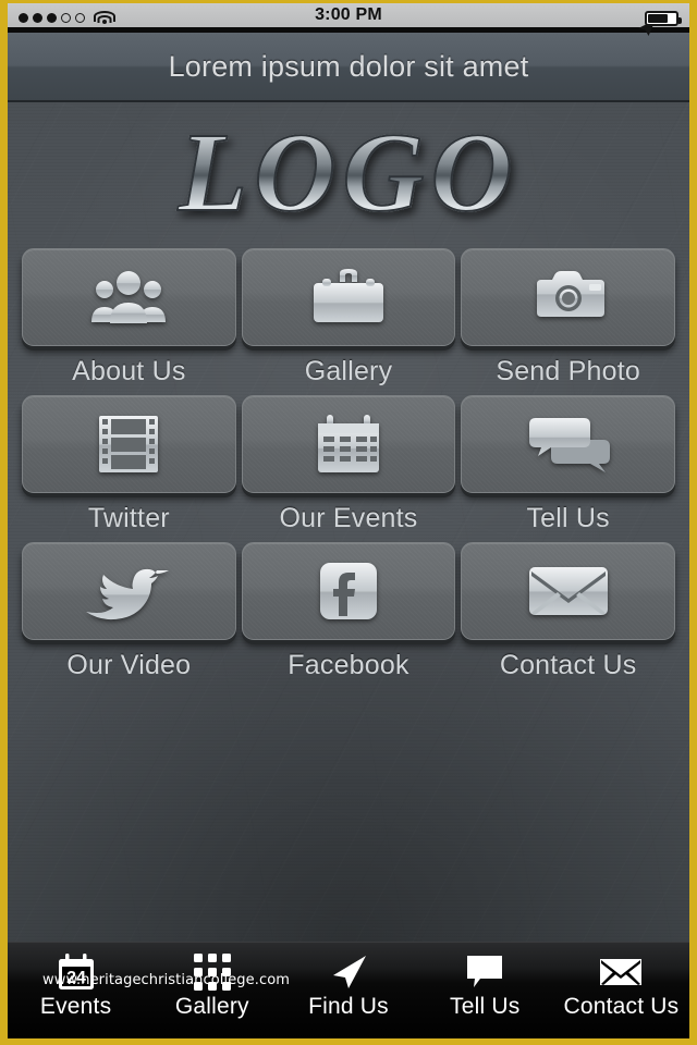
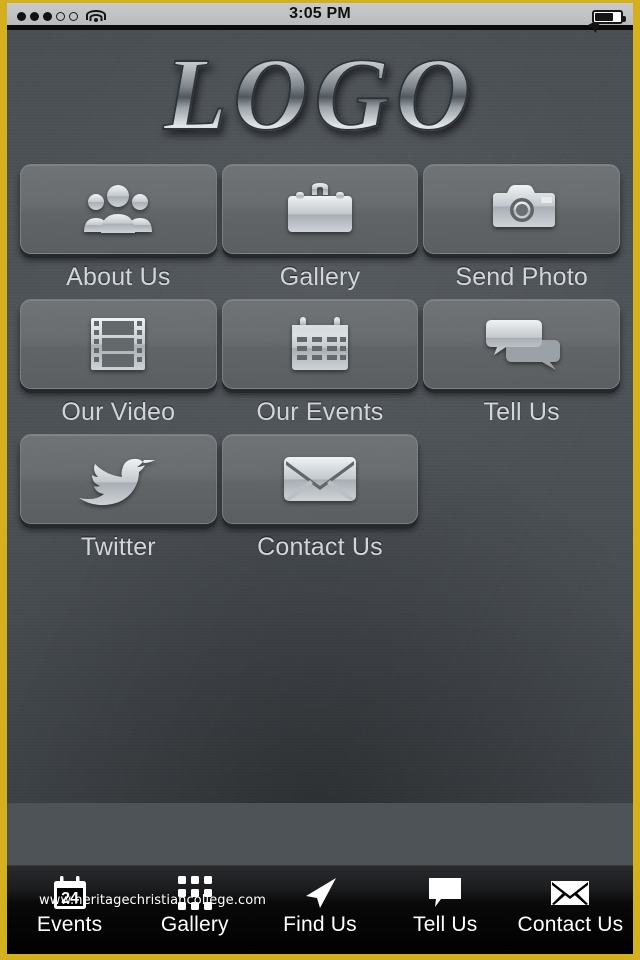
- 3:00 PM
+ 3:05 PM
- Lorem ipsum dolor sit amet
  LOGO
  About Us
  Gallery
  Send Photo
- Twitter
+ Our Video
  Our Events
  Tell Us
- Our Video
+ Twitter
- Facebook
  Contact Us
  24
  Events
  Gallery
  Find Us
  Tell Us
  Contact Us
  www.heritagechristiancollege.com
